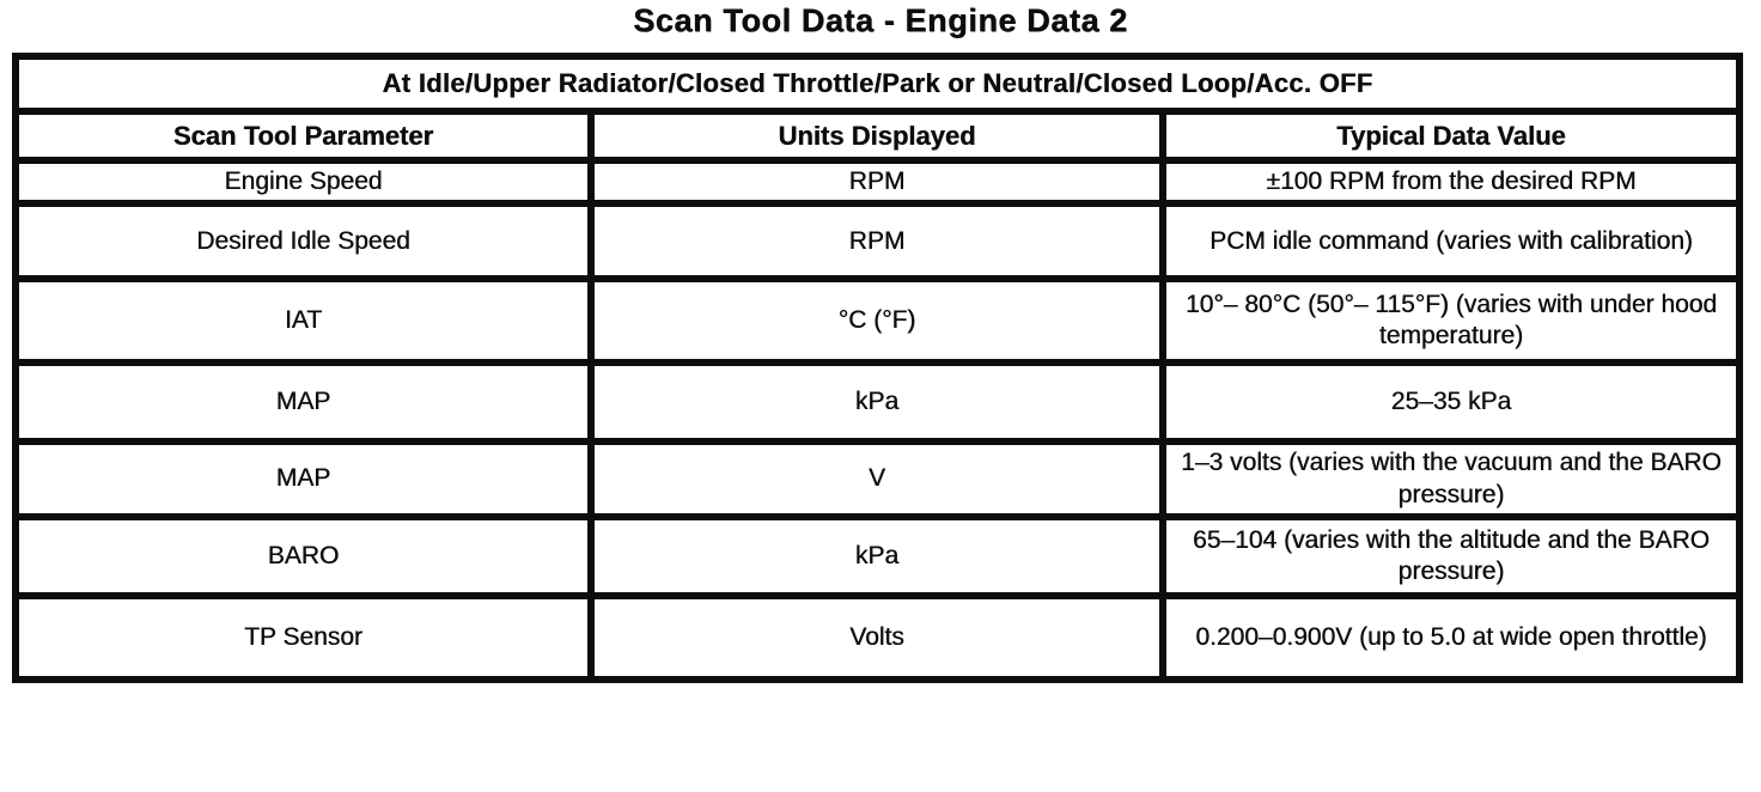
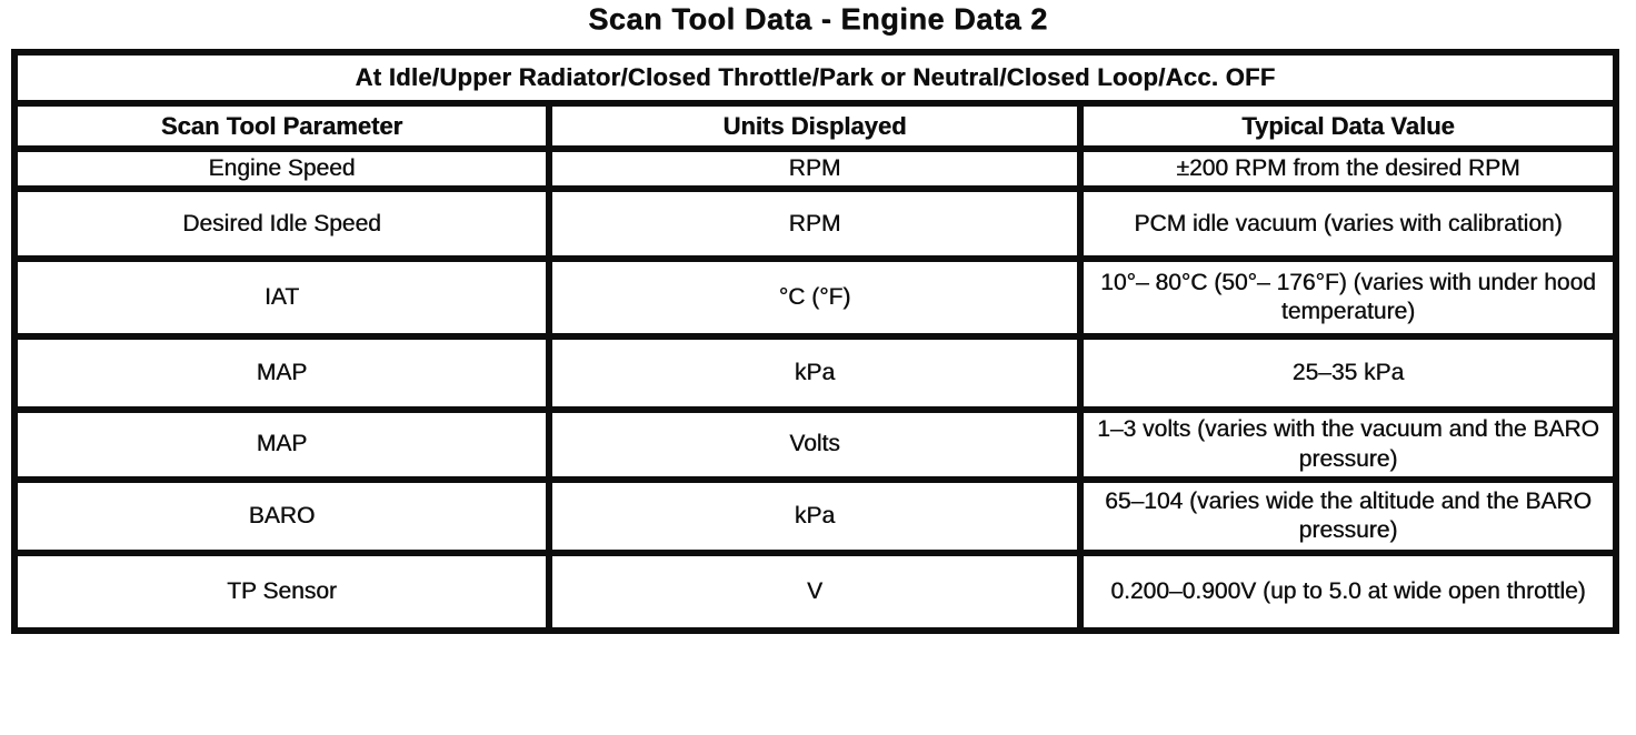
  Scan Tool Data - Engine Data 2
  At Idle/Upper Radiator/Closed Throttle/Park or Neutral/Closed Loop/Acc. OFF
  Scan Tool Parameter	Units Displayed	Typical Data Value
- Engine Speed	RPM	±100 RPM from the desired RPM
+ Engine Speed	RPM	±200 RPM from the desired RPM
- Desired Idle Speed	RPM	PCM idle command (varies with calibration)
+ Desired Idle Speed	RPM	PCM idle vacuum (varies with calibration)
- IAT	°C (°F)	10°– 80°C (50°– 115°F) (varies with under hood temperature)
+ IAT	°C (°F)	10°– 80°C (50°– 176°F) (varies with under hood temperature)
  MAP	kPa	25–35 kPa
- MAP	V	1–3 volts (varies with the vacuum and the BARO pressure)
+ MAP	Volts	1–3 volts (varies with the vacuum and the BARO pressure)
- BARO	kPa	65–104 (varies with the altitude and the BARO pressure)
+ BARO	kPa	65–104 (varies wide the altitude and the BARO pressure)
- TP Sensor	Volts	0.200–0.900V (up to 5.0 at wide open throttle)
+ TP Sensor	V	0.200–0.900V (up to 5.0 at wide open throttle)
